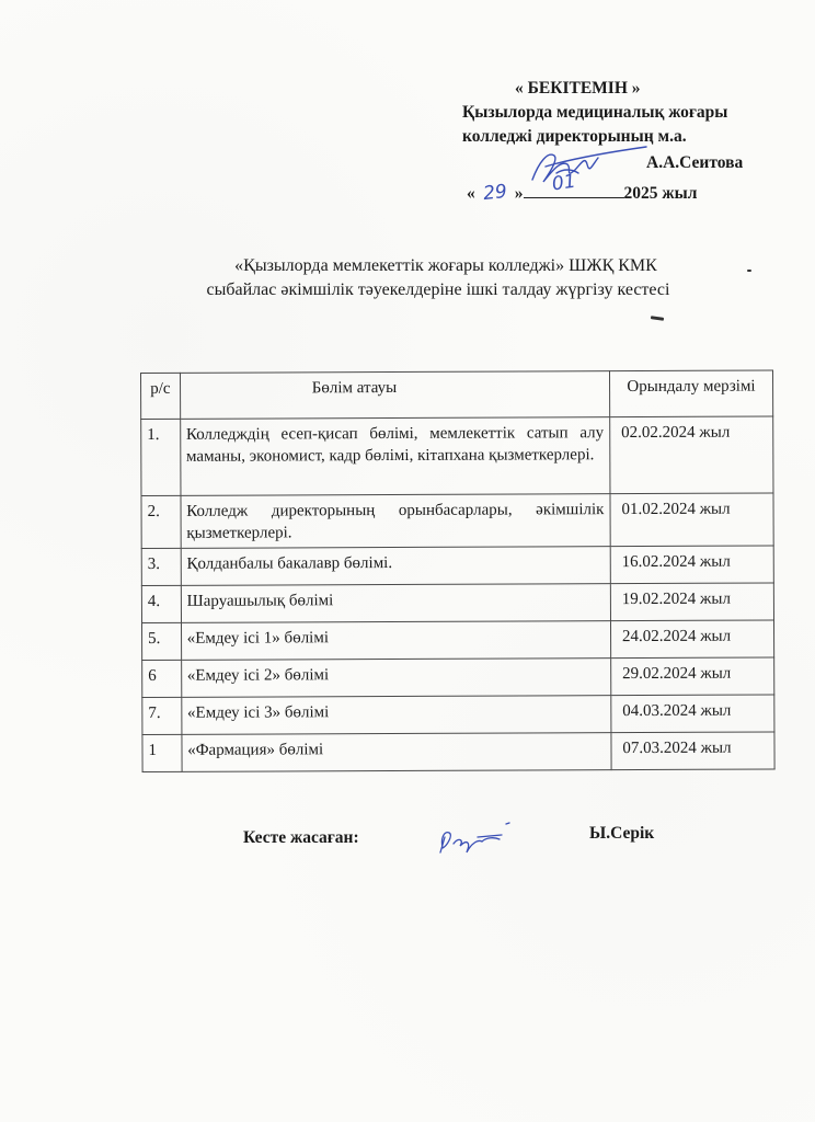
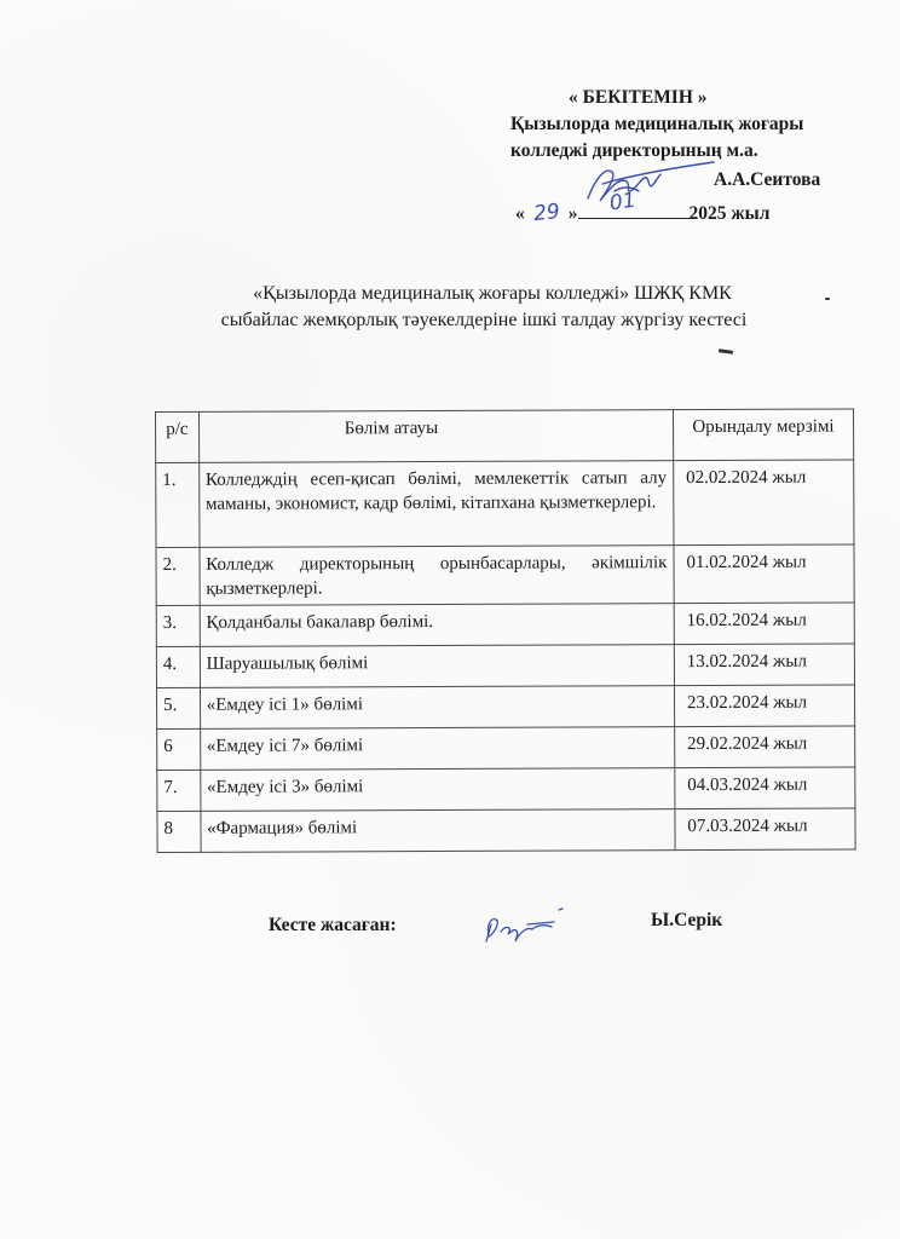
  « БЕКІТЕМІН »
  Қызылорда медициналық жоғары
  колледжі директорының м.а.
  А.А.Сеитова
  «
  »
  2025 жыл
- «Қызылорда мемлекеттік жоғары колледжі» ШЖҚ КМК
+ «Қызылорда медициналық жоғары колледжі» ШЖҚ КМК
- сыбайлас әкімшілік тәуекелдеріне ішкі талдау жүргізу кестесі
+ сыбайлас жемқорлық тәуекелдеріне ішкі талдау жүргізу кестесі
  р/с	Бөлім атауы	Орындалу мерзімі
  1.	Колледждің есеп-қисап бөлімі, мемлекеттік сатып алу маманы, экономист, кадр бөлімі, кітапхана қызметкерлері.	02.02.2024 жыл
  2.	Колледж директорының орынбасарлары, әкімшілік қызметкерлері.	01.02.2024 жыл
  3.	Қолданбалы бакалавр бөлімі.	16.02.2024 жыл
- 4.	Шаруашылық бөлімі	19.02.2024 жыл
+ 4.	Шаруашылық бөлімі	13.02.2024 жыл
- 5.	«Емдеу ісі 1» бөлімі	24.02.2024 жыл
+ 5.	«Емдеу ісі 1» бөлімі	23.02.2024 жыл
- 6	«Емдеу ісі 2» бөлімі	29.02.2024 жыл
+ 6	«Емдеу ісі 7» бөлімі	29.02.2024 жыл
  7.	«Емдеу ісі 3» бөлімі	04.03.2024 жыл
- 1	«Фармация» бөлімі	07.03.2024 жыл
+ 8	«Фармация» бөлімі	07.03.2024 жыл
  Кесте жасаған:
  Ы.Серік
